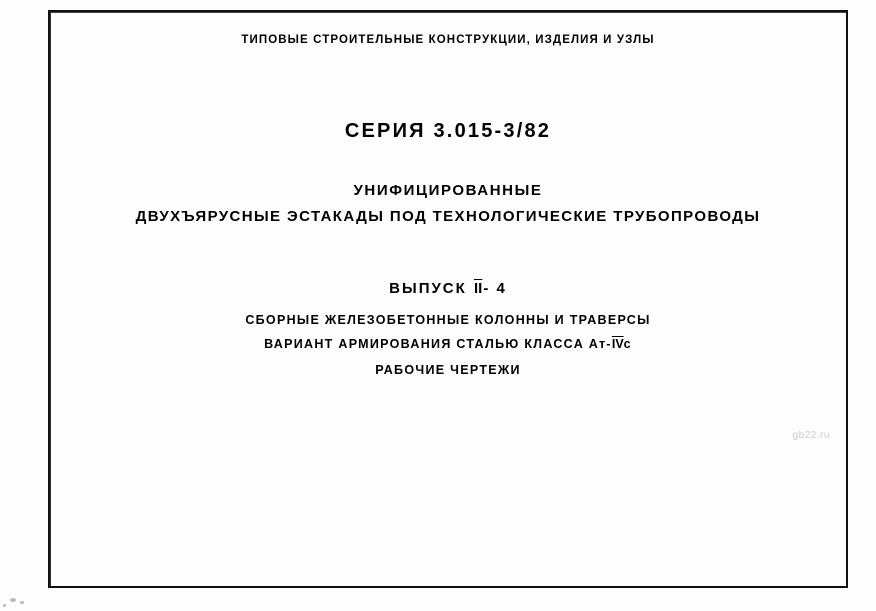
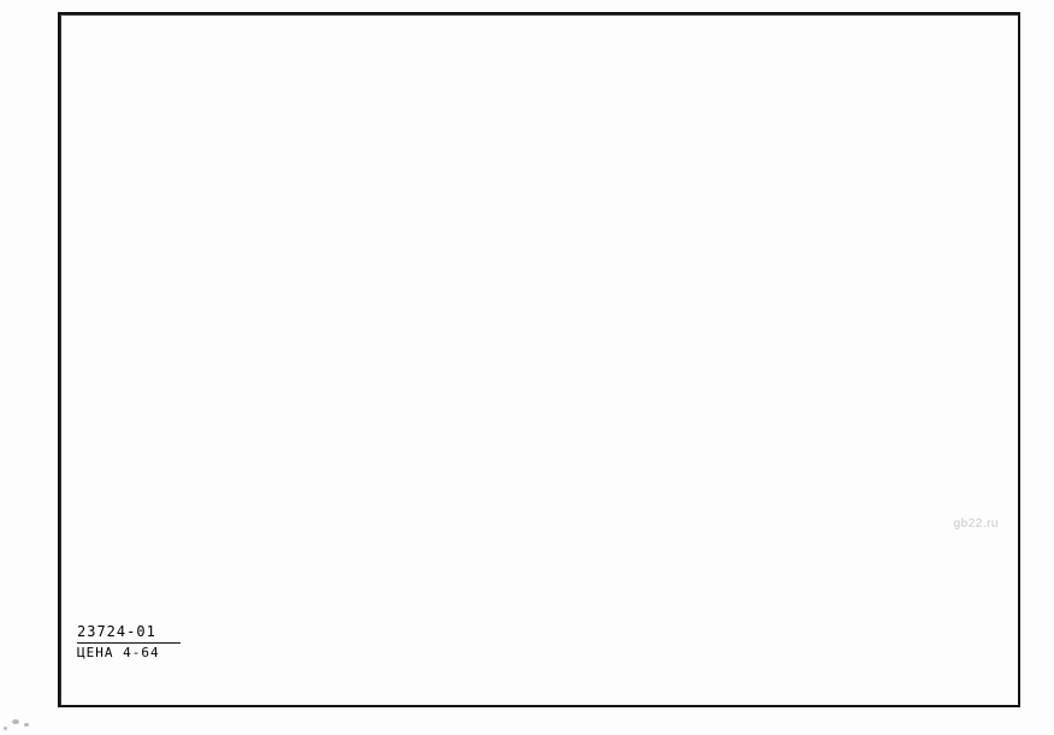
- ТИПОВЫЕ СТРОИТЕЛЬНЫЕ КОНСТРУКЦИИ, ИЗДЕЛИЯ И УЗЛЫ
- СЕРИЯ 3.015-3/82
- УНИФИЦИРОВАННЫЕ
- ДВУХЪЯРУСНЫЕ ЭСТАКАДЫ ПОД ТЕХНОЛОГИЧЕСКИЕ ТРУБОПРОВОДЫ
- ВЫПУСК II- 4
- СБОРНЫЕ ЖЕЛЕЗОБЕТОННЫЕ КОЛОННЫ И ТРАВЕРСЫ
- ВАРИАНТ АРМИРОВАНИЯ СТАЛЬЮ КЛАССА Ат-IVс
- РАБОЧИЕ ЧЕРТЕЖИ
  gb22.ru
+ 23724-01
+ ЦЕНА 4-64
